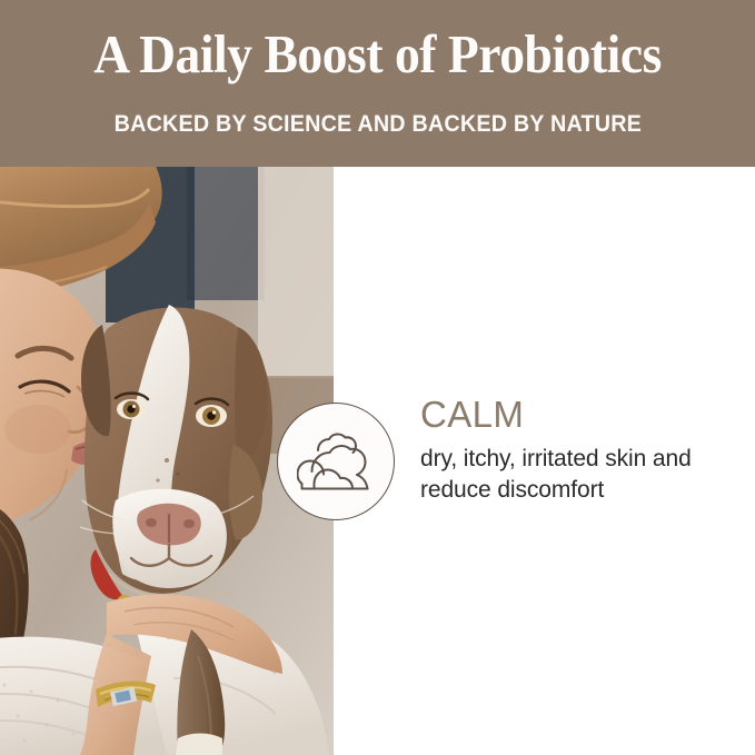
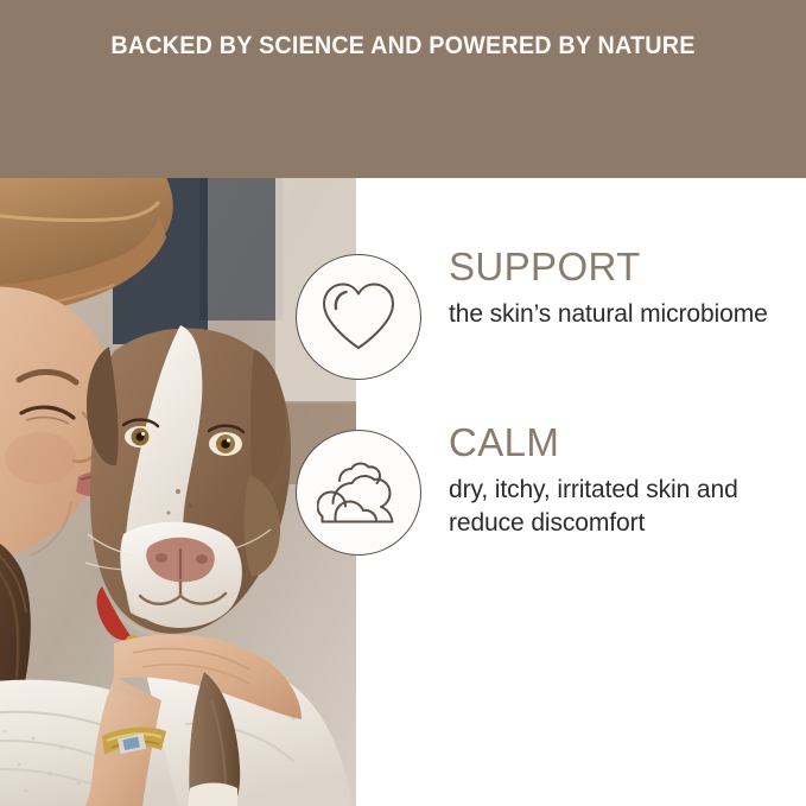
- A Daily Boost of Probiotics
- BACKED BY SCIENCE AND BACKED BY NATURE
+ BACKED BY SCIENCE AND POWERED BY NATURE
+ SUPPORT
+ the skin’s natural microbiome
  CALM
  dry, itchy, irritated skin and reduce discomfort
